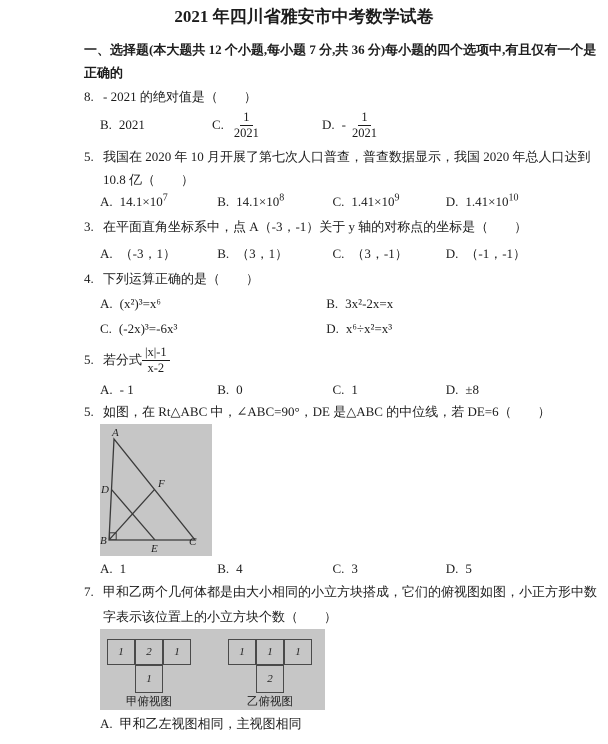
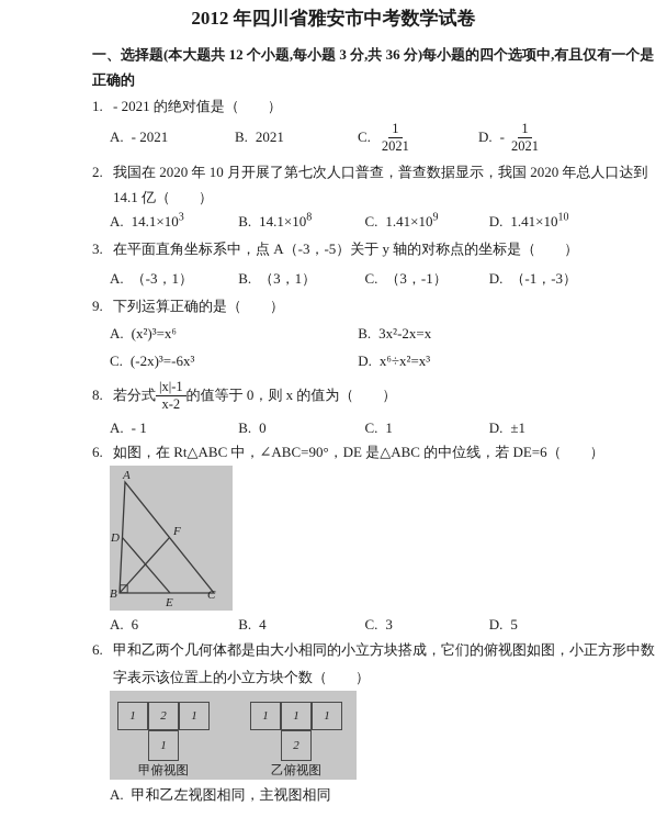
- 2021 年四川省雅安市中考数学试卷
+ 2012 年四川省雅安市中考数学试卷
- 一、选择题(本大题共 12 个小题,每小题 7 分,共 36 分)每小题的四个选项中,有且仅有一个是
+ 一、选择题(本大题共 12 个小题,每小题 3 分,共 36 分)每小题的四个选项中,有且仅有一个是
  正确的
- 8. - 2021 的绝对值是（ ）
+ 1. - 2021 的绝对值是（ ）
+ A. - 2021
  B. 2021
  C.
  1
  2021
  D.
  -
  1
  2021
- 5. 我国在 2020 年 10 月开展了第七次人口普查，普查数据显示，我国 2020 年总人口达到
+ 2. 我国在 2020 年 10 月开展了第七次人口普查，普查数据显示，我国 2020 年总人口达到
- 10.8 亿（ ）
+ 14.1 亿（ ）
- A. 14.1×107 B. 14.1×108 C. 1.41×109 D. 1.41×1010
+ A. 14.1×103 B. 14.1×108 C. 1.41×109 D. 1.41×1010
- 3. 在平面直角坐标系中，点 A（-3，-1）关于 y 轴的对称点的坐标是（ ）
+ 3. 在平面直角坐标系中，点 A（-3，-5）关于 y 轴的对称点的坐标是（ ）
- A. （-3，1） B. （3，1） C. （3，-1） D. （-1，-1）
+ A. （-3，1） B. （3，1） C. （3，-1） D. （-1，-3）
- 4. 下列运算正确的是（ ）
+ 9. 下列运算正确的是（ ）
  A. (x²)³=x⁶ B. 3x²-2x=x
  C. (-2x)³=-6x³ D. x⁶÷x²=x³
- 5.
+ 8.
  若分式
  |x|-1
  x-2
+ 的值等于 0，则 x 的值为（ ）
- A. - 1 B. 0 C. 1 D. ±8
+ A. - 1 B. 0 C. 1 D. ±1
- 5. 如图，在 Rt△ABC 中，∠ABC=90°，DE 是△ABC 的中位线，若 DE=6（ ）
+ 6. 如图，在 Rt△ABC 中，∠ABC=90°，DE 是△ABC 的中位线，若 DE=6（ ）
  A
  B
  C
  D
  E
  F
- A. 1 B. 4 C. 3 D. 5
+ A. 6 B. 4 C. 3 D. 5
- 7. 甲和乙两个几何体都是由大小相同的小立方块搭成，它们的俯视图如图，小正方形中数
+ 6. 甲和乙两个几何体都是由大小相同的小立方块搭成，它们的俯视图如图，小正方形中数
  字表示该位置上的小立方块个数（ ）
  1
  2
  1
  1
  甲俯视图
  1
  1
  1
  2
  乙俯视图
  A. 甲和乙左视图相同，主视图相同
